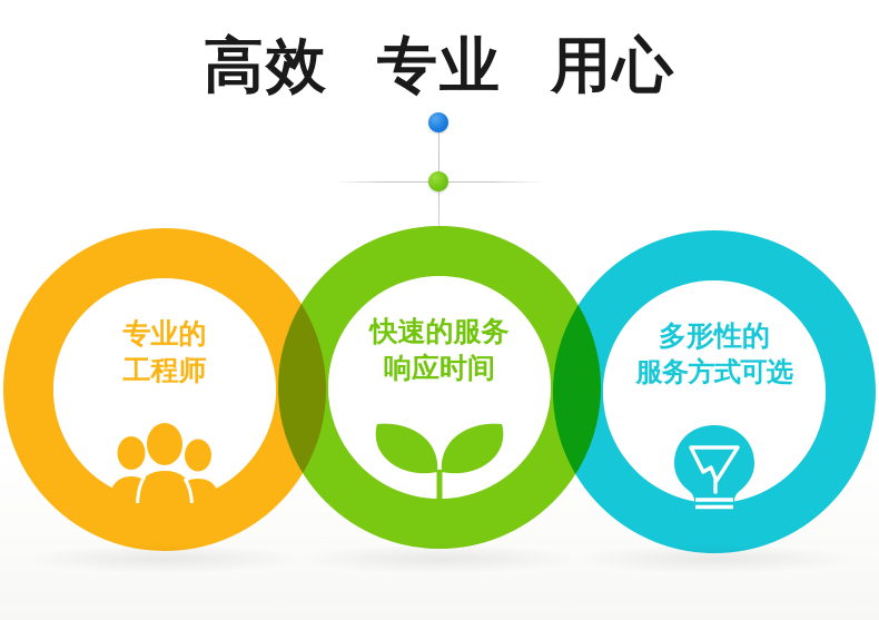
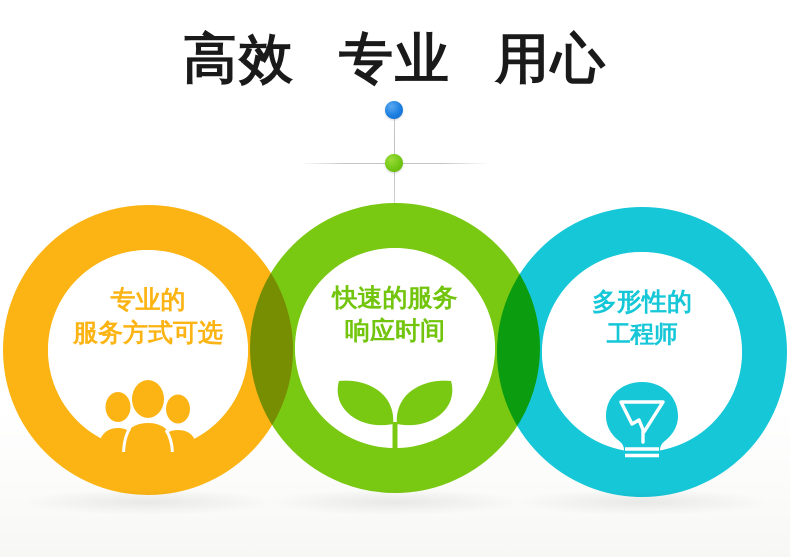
  高效 专业 用心
  专业的
- 工程师
+ 服务方式可选
  快速的服务
  响应时间
  多形性的
- 服务方式可选
+ 工程师
